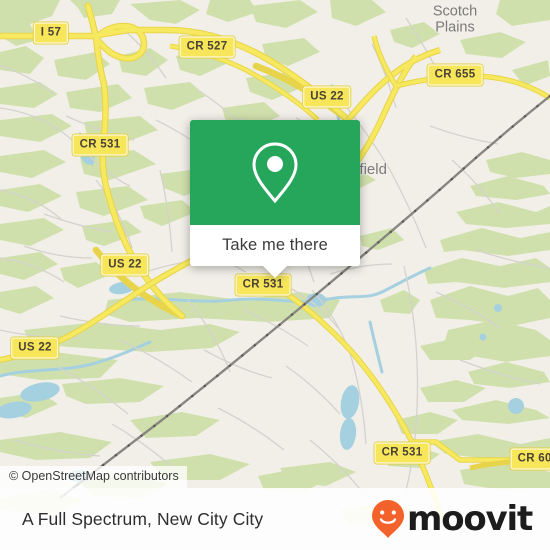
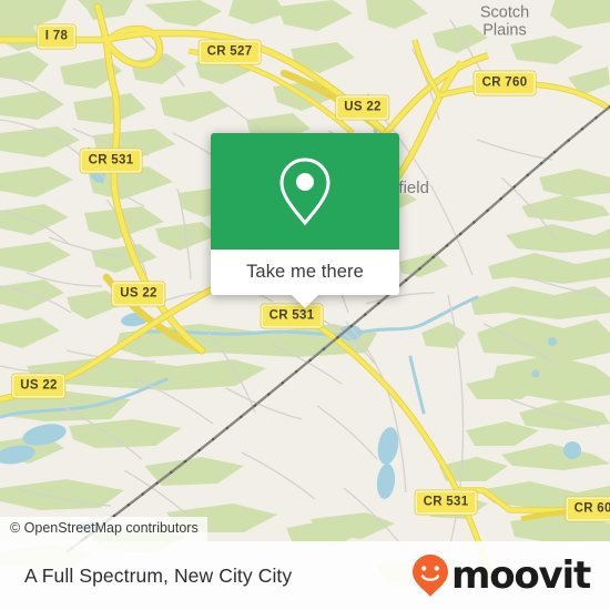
  Scotch
  Plains
  field
- I 57
+ I 78
  CR 527
- CR 655
+ CR 760
  US 22
  CR 531
  US 22
  CR 531
  US 22
  CR 531
  CR 60
  Take me there
  © OpenStreetMap contributors
  A Full Spectrum, New City City
  moovit
